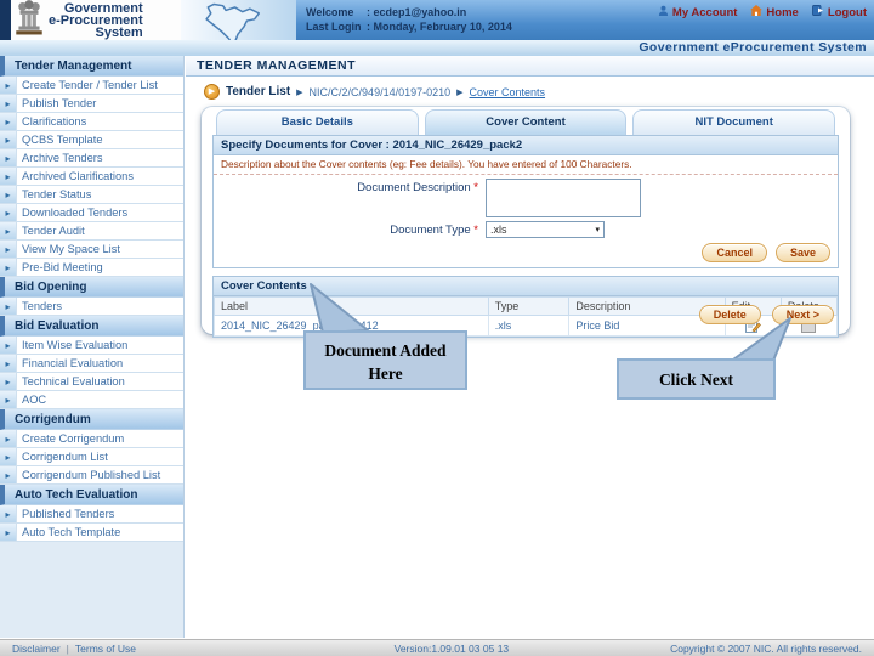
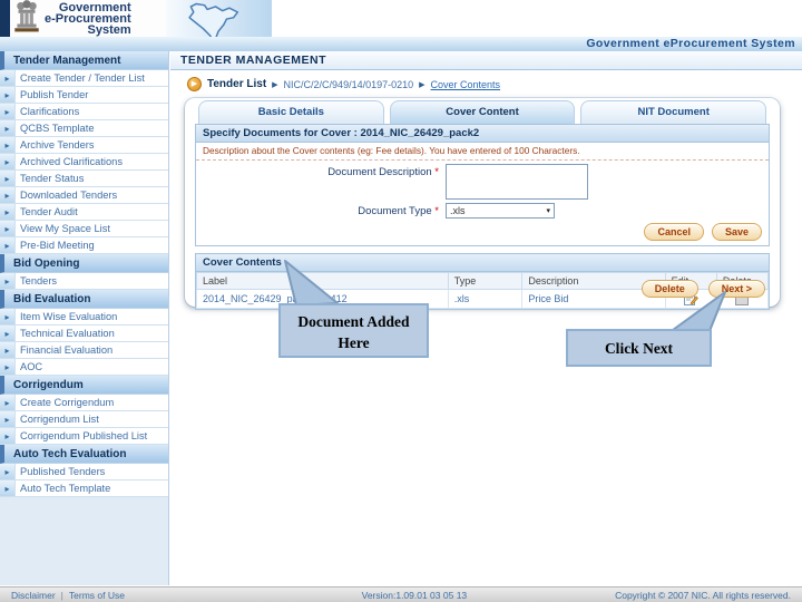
  Government
  e-Procurement
  System
- Welcome
- : ecdep1@yahoo.in
- Last Login
- : Monday, February 10, 2014
- My Account
- Home
- Logout
  Government eProcurement System
  Tender Management
  ▸
  Create Tender / Tender List
  ▸
  Publish Tender
  ▸
  Clarifications
  ▸
  QCBS Template
  ▸
  Archive Tenders
  ▸
  Archived Clarifications
  ▸
  Tender Status
  ▸
  Downloaded Tenders
  ▸
  Tender Audit
  ▸
  View My Space List
  ▸
  Pre-Bid Meeting
  Bid Opening
  ▸
  Tenders
  Bid Evaluation
  ▸
  Item Wise Evaluation
  ▸
- Financial Evaluation
+ Technical Evaluation
  ▸
- Technical Evaluation
+ Financial Evaluation
  ▸
  AOC
  Corrigendum
  ▸
  Create Corrigendum
  ▸
  Corrigendum List
  ▸
  Corrigendum Published List
  Auto Tech Evaluation
  ▸
  Published Tenders
  ▸
  Auto Tech Template
  TENDER MANAGEMENT
  Tender List
  NIC/C/2/C/949/14/0197-0210
  Cover Contents
  Basic Details
  Cover Content
  NIT Document
  Specify Documents for Cover : 2014_NIC_26429_pack2
  Description about the Cover contents (eg: Fee details). You have entered of 100 Characters.
  Document Description *
  Document Type *
  .xls
  Cancel
  Save
  Cover Contents
  2014_NIC_26429_p12	.xls	Price Bid
  Delete
  Next >
  Document Added
  Here
  Click Next
  Disclaimer
  |
  Terms of Use
  Version:1.09.01 03 05 13
  Copyright © 2007 NIC. All rights reserved.
